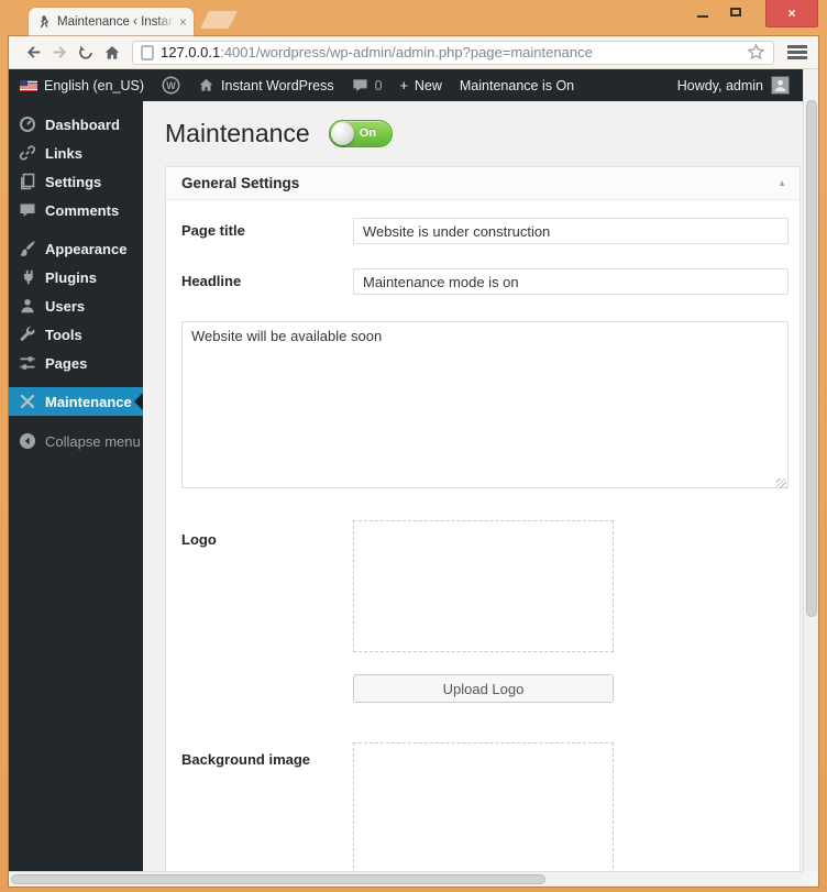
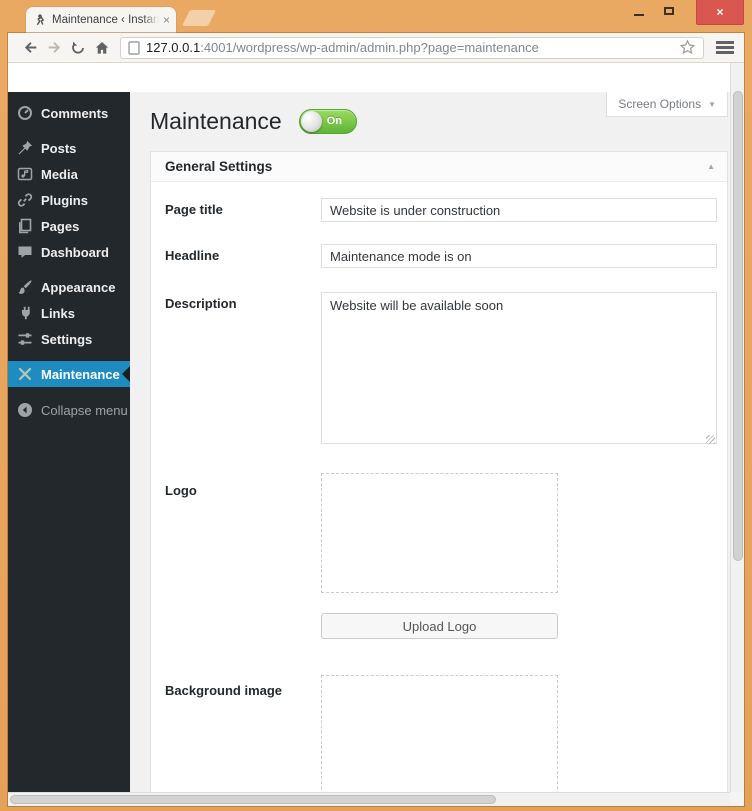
  Maintenance ‹ Instan
  ×
  ×
  127.0.0.1:4001/wordpress/wp-admin/admin.php?page=maintenance
- English (en_US)
- W
- Instant WordPress
- 0
- +
- New
- Maintenance is On
- Howdy, admin
- Dashboard
+ Comments
+ Posts
+ Media
- Links
+ Plugins
- Settings
+ Pages
- Comments
+ Dashboard
  Appearance
- Plugins
+ Links
- Users
- Tools
- Pages
+ Settings
  Maintenance
  Collapse menu
+ Screen Options
+ ▼
  Maintenance
  On
  General Settings
  ▲
  Page title
  Website is under construction
  Headline
  Maintenance mode is on
+ Description
  Website will be available soon
  Logo
  Upload Logo
  Background image
